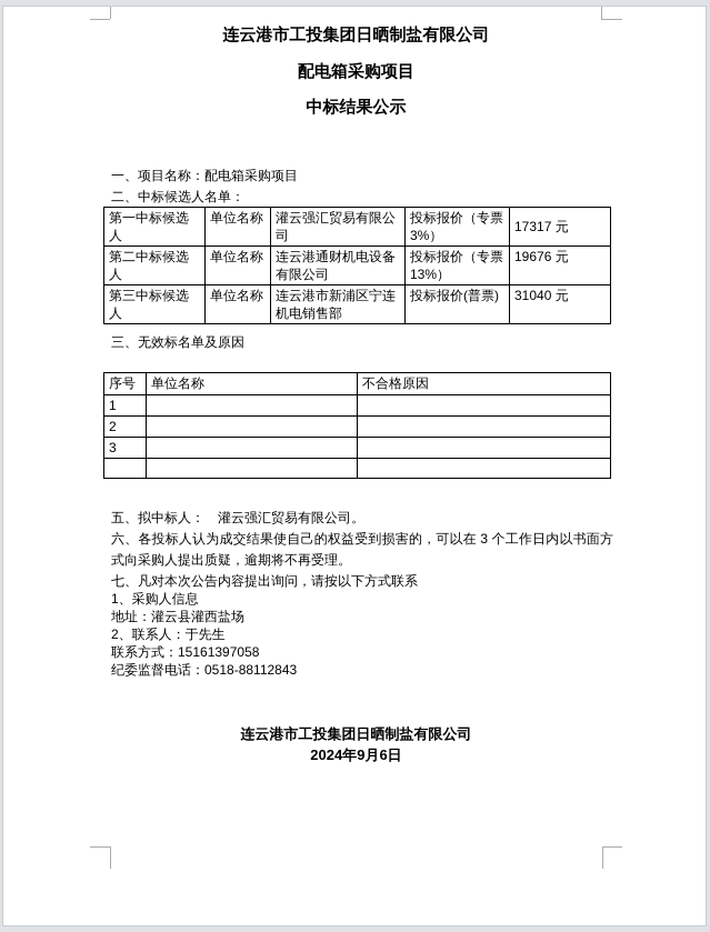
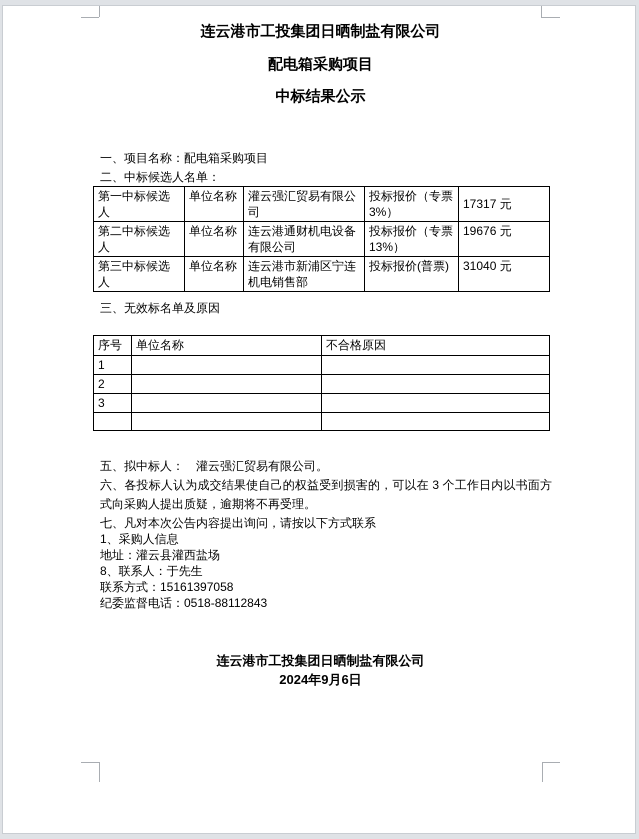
  连云港市工投集团日晒制盐有限公司
  配电箱采购项目
  中标结果公示
  一、项目名称：配电箱采购项目
  二、中标候选人名单：
  第一中标候选人	单位名称	灌云强汇贸易有限公司	投标报价（专票3%）	17317 元
  第二中标候选人	单位名称	连云港通财机电设备有限公司	投标报价（专票13%）	19676 元
  第三中标候选人	单位名称	连云港市新浦区宁连机电销售部	投标报价(普票)	31040 元
  三、无效标名单及原因
  序号	单位名称	不合格原因
  1
  2
  3
  五、拟中标人： 灌云强汇贸易有限公司。
  六、各投标人认为成交结果使自己的权益受到损害的，可以在 3 个工作日内以书面方式向采购人提出质疑，逾期将不再受理。
  七、凡对本次公告内容提出询问，请按以下方式联系
  1、采购人信息
  地址：灌云县灌西盐场
- 2、联系人：于先生
+ 8、联系人：于先生
  联系方式：15161397058
  纪委监督电话：0518-88112843
  连云港市工投集团日晒制盐有限公司
  2024年9月6日
